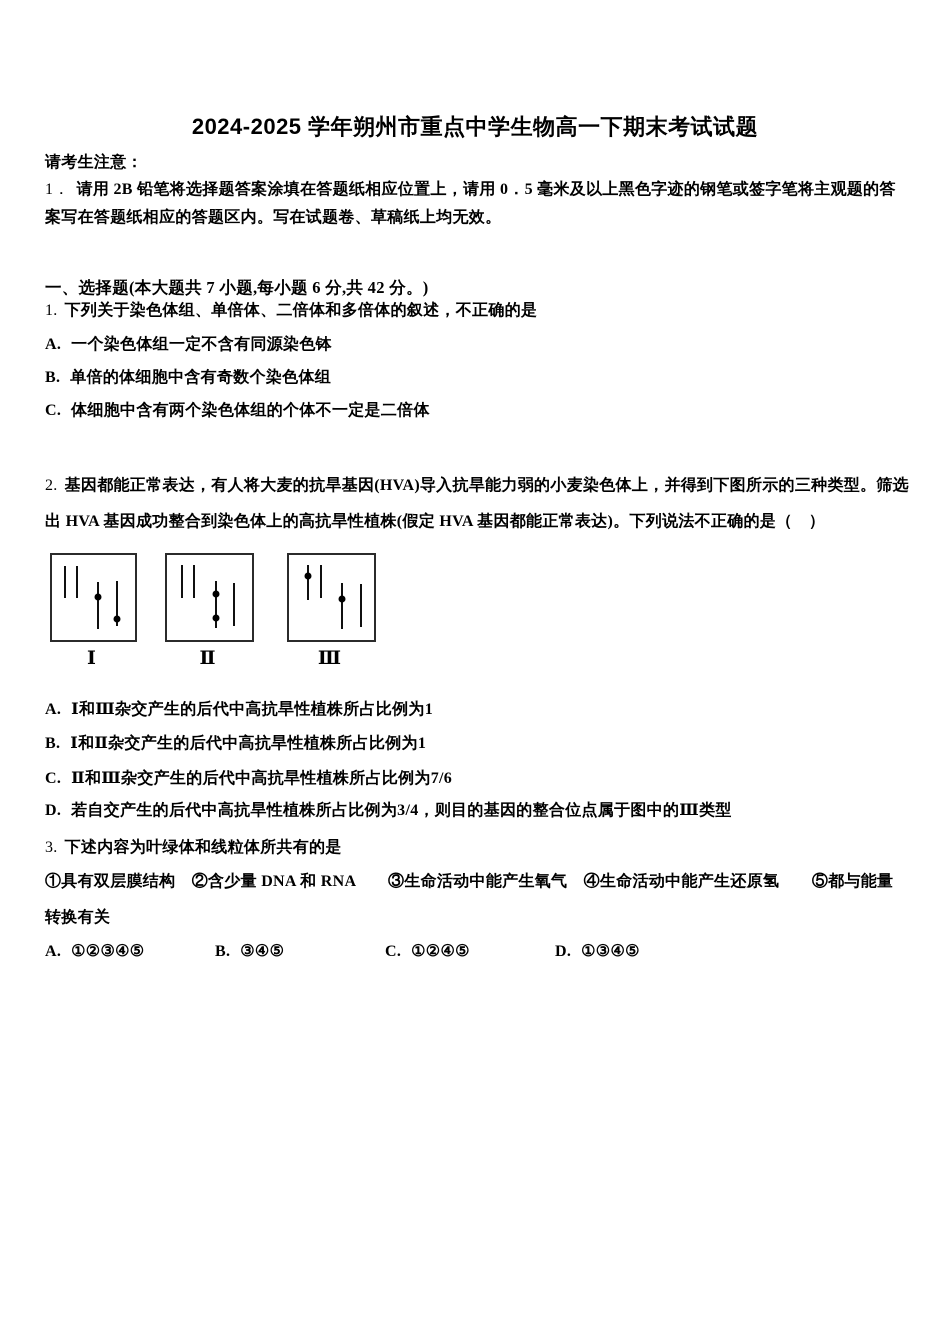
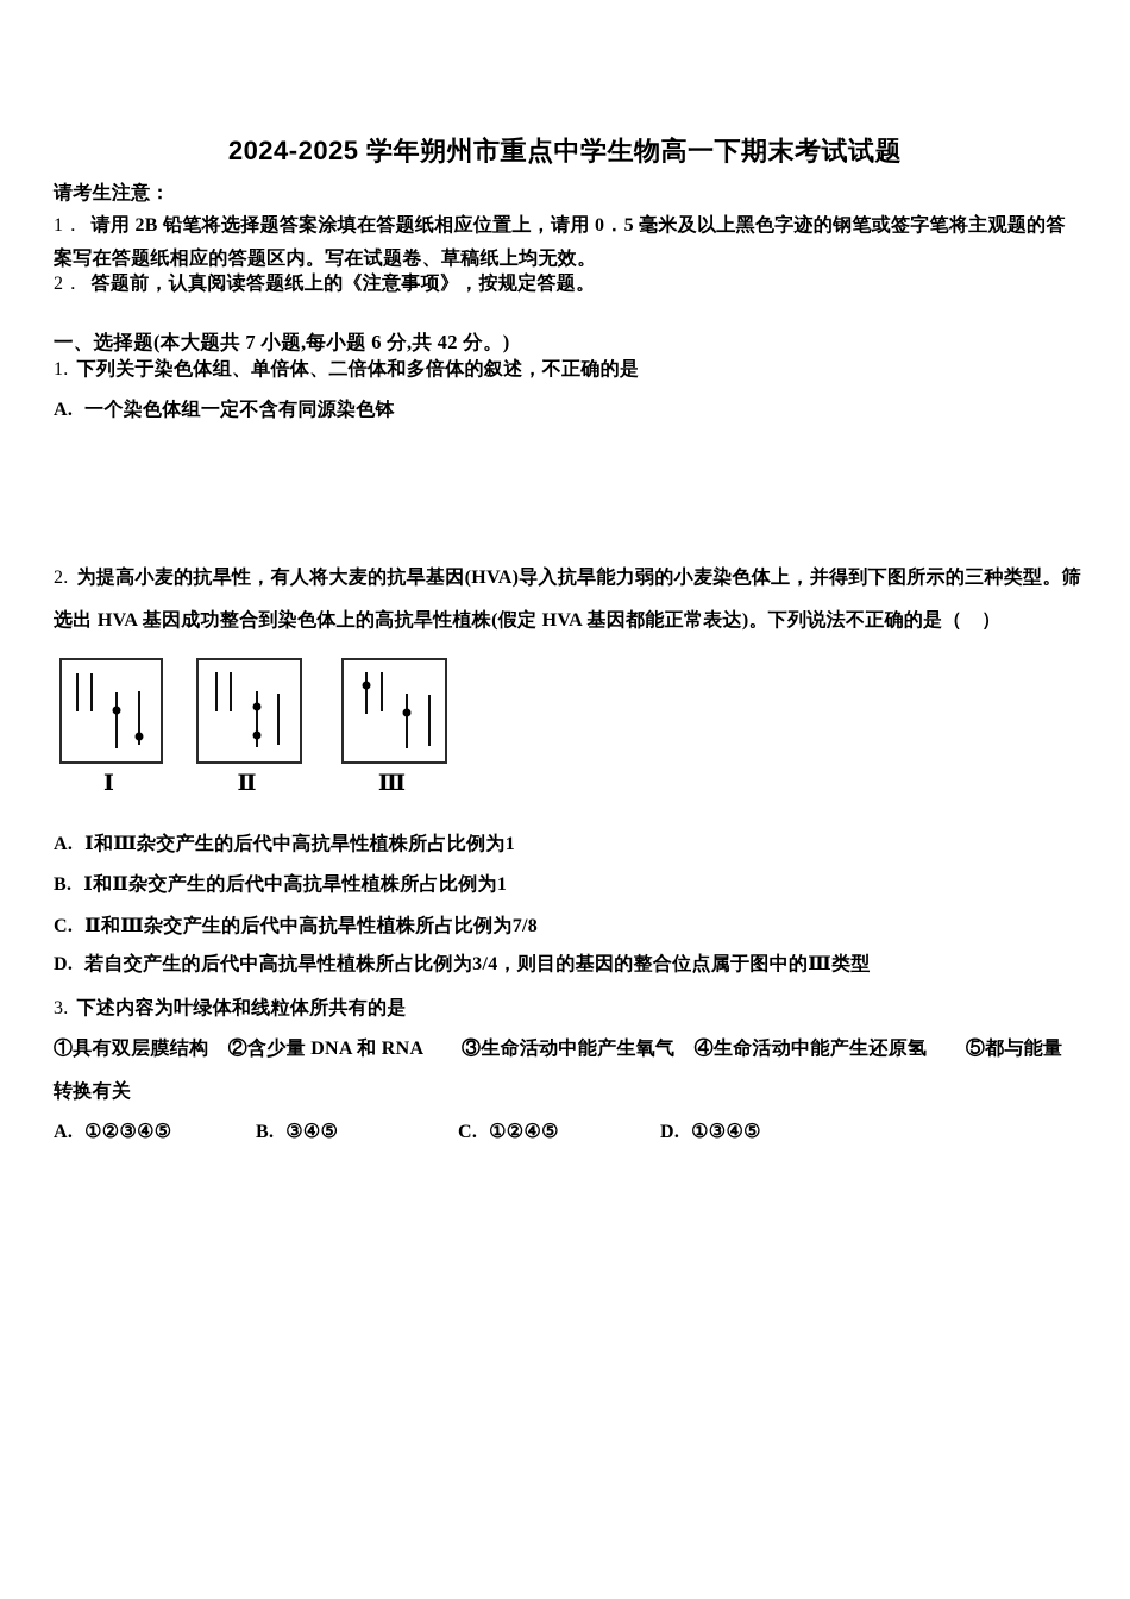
  2024-2025 学年朔州市重点中学生物高一下期末考试试题
  请考生注意：
  1． 请用 2B 铅笔将选择题答案涂填在答题纸相应位置上，请用 0．5 毫米及以上黑色字迹的钢笔或签字笔将主观题的答案写在答题纸相应的答题区内。写在试题卷、草稿纸上均无效。
+ 2． 答题前，认真阅读答题纸上的《注意事项》，按规定答题。
  一、选择题(本大题共 7 小题,每小题 6 分,共 42 分。)
  1. 下列关于染色体组、单倍体、二倍体和多倍体的叙述，不正确的是
  A. 一个染色体组一定不含有同源染色钵
- B. 单倍的体细胞中含有奇数个染色体组
- C. 体细胞中含有两个染色体组的个体不一定是二倍体
- 2. 基因都能正常表达，有人将大麦的抗旱基因(HVA)导入抗旱能力弱的小麦染色体上，并得到下图所示的三种类型。筛选出 HVA 基因成功整合到染色体上的高抗旱性植株(假定 HVA 基因都能正常表达)。下列说法不正确的是（ ）
+ 2. 为提高小麦的抗旱性，有人将大麦的抗旱基因(HVA)导入抗旱能力弱的小麦染色体上，并得到下图所示的三种类型。筛选出 HVA 基因成功整合到染色体上的高抗旱性植株(假定 HVA 基因都能正常表达)。下列说法不正确的是（ ）
  Ⅰ
  Ⅱ
  Ⅲ
  A. Ⅰ和Ⅲ杂交产生的后代中高抗旱性植株所占比例为1
  B. Ⅰ和Ⅱ杂交产生的后代中高抗旱性植株所占比例为1
- C. Ⅱ和Ⅲ杂交产生的后代中高抗旱性植株所占比例为7/6
+ C. Ⅱ和Ⅲ杂交产生的后代中高抗旱性植株所占比例为7/8
  D. 若自交产生的后代中高抗旱性植株所占比例为3/4，则目的基因的整合位点属于图中的Ⅲ类型
  3. 下述内容为叶绿体和线粒体所共有的是
  ①具有双层膜结构 ②含少量 DNA 和 RNA ③生命活动中能产生氧气 ④生命活动中能产生还原氢 ⑤都与能量转换有关
  A. ①②③④⑤
  B. ③④⑤
  C. ①②④⑤
  D. ①③④⑤
